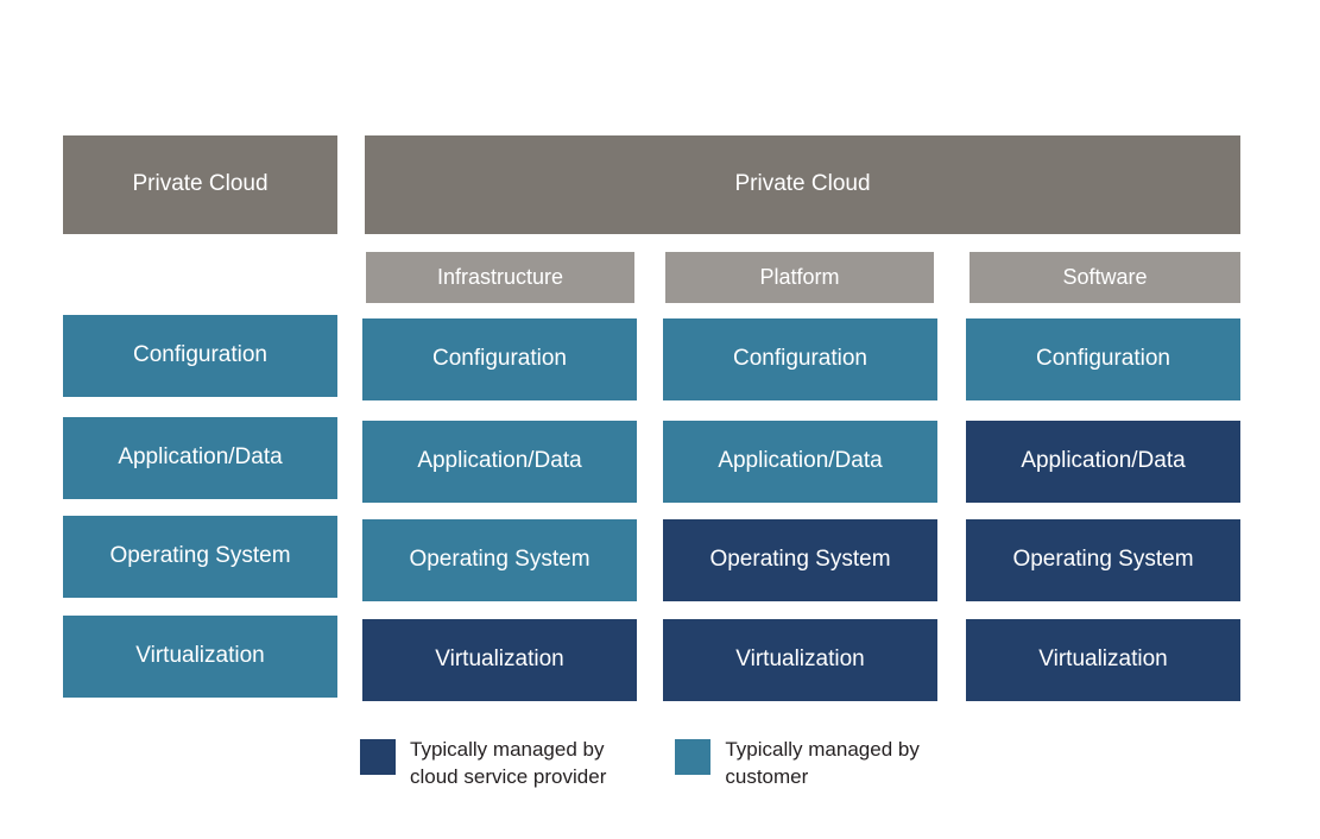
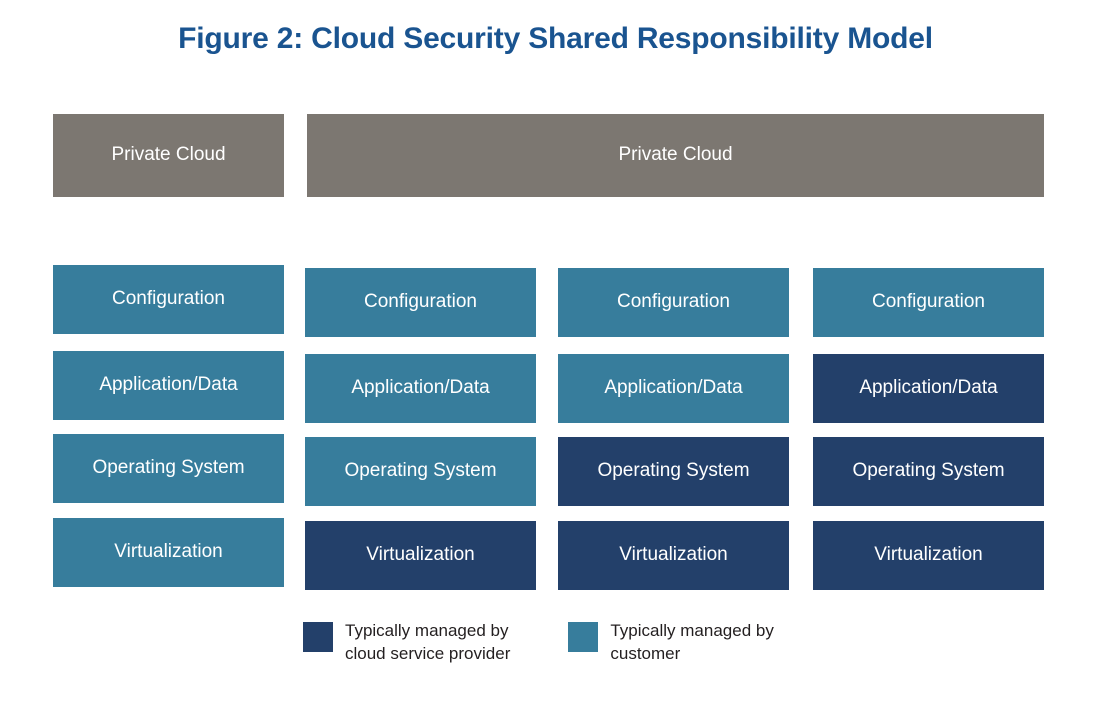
+ Figure 2: Cloud Security Shared Responsibility Model
  Private Cloud
  Private Cloud
- Infrastructure
- Platform
- Software
  Configuration
  Application/Data
  Operating System
  Virtualization
  Configuration
  Application/Data
  Operating System
  Virtualization
  Configuration
  Application/Data
  Operating System
  Virtualization
  Configuration
  Application/Data
  Operating System
  Virtualization
  Typically managed by
  cloud service provider
  Typically managed by
  customer
